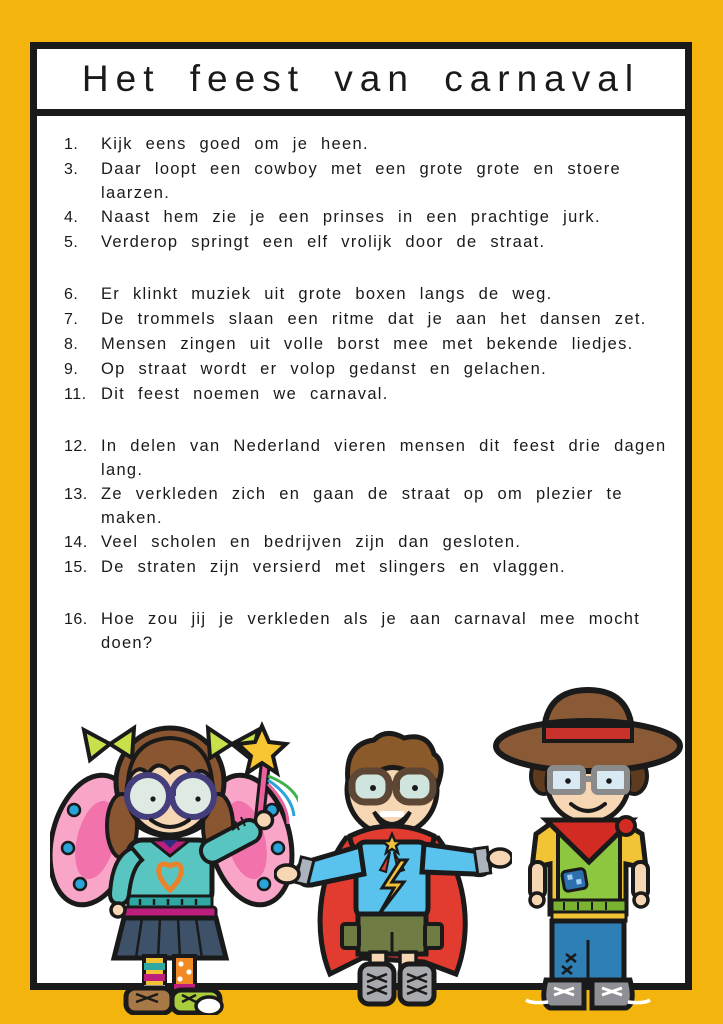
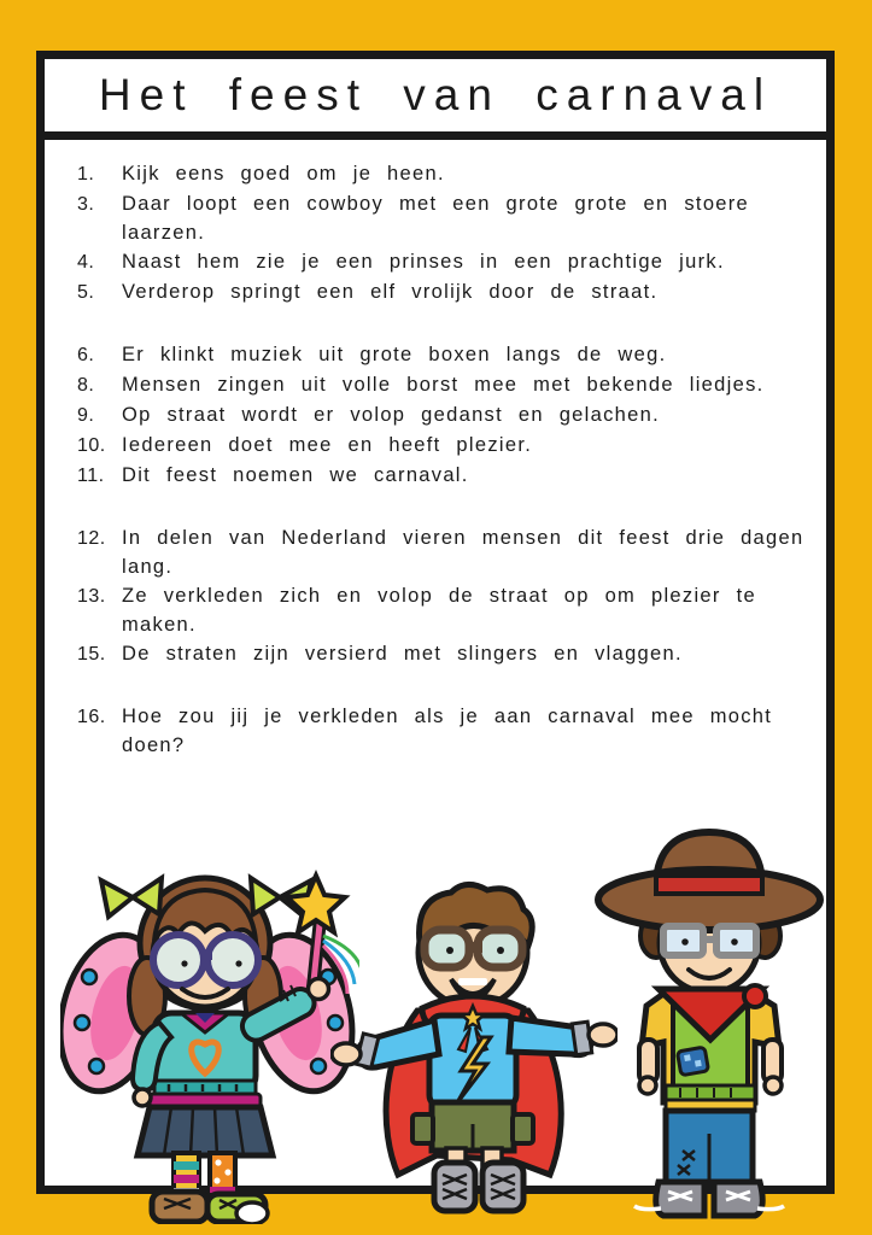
  Het feest van carnaval
  1.
  Kijk eens goed om je heen.
  3.
  Daar loopt een cowboy met een grote grote en stoere laarzen.
  4.
  Naast hem zie je een prinses in een prachtige jurk.
  5.
  Verderop springt een elf vrolijk door de straat.
  6.
  Er klinkt muziek uit grote boxen langs de weg.
- 7.
- De trommels slaan een ritme dat je aan het dansen zet.
  8.
  Mensen zingen uit volle borst mee met bekende liedjes.
  9.
  Op straat wordt er volop gedanst en gelachen.
+ 10.
+ Iedereen doet mee en heeft plezier.
  11.
  Dit feest noemen we carnaval.
  12.
  In delen van Nederland vieren mensen dit feest drie dagen lang.
  13.
- Ze verkleden zich en gaan de straat op om plezier te maken.
+ Ze verkleden zich en volop de straat op om plezier te maken.
- 14.
- Veel scholen en bedrijven zijn dan gesloten.
  15.
  De straten zijn versierd met slingers en vlaggen.
  16.
  Hoe zou jij je verkleden als je aan carnaval mee mocht doen?
